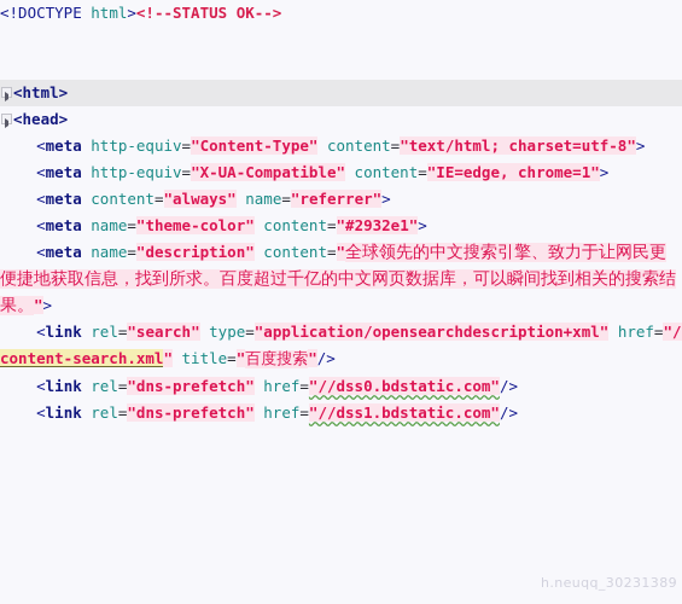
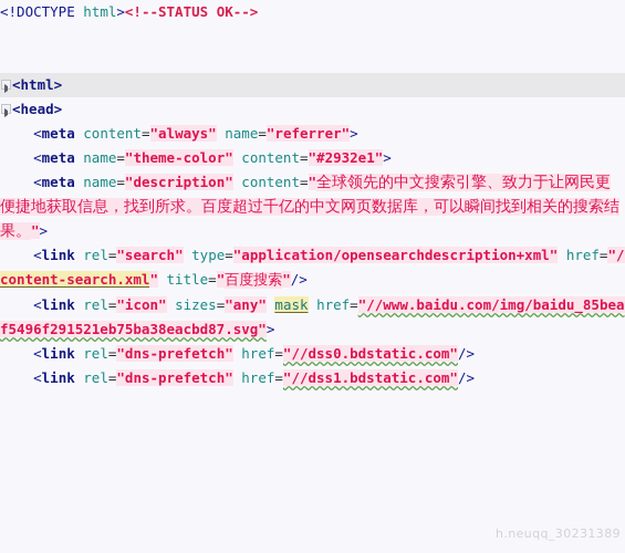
  <!DOCTYPE html><!--STATUS OK-->
  <html>
  <head>
- <meta http-equiv="Content-Type" content="text/html; charset=utf-8">
- <meta http-equiv="X-UA-Compatible" content="IE=edge, chrome=1">
  <meta content="always" name="referrer">
  <meta name="theme-color" content="#2932e1">
  <meta name="description" content="全球领先的中文搜索引擎、致力于让网民更便捷地获取信息，找到所求。百度超过千亿的中文网页数据库，可以瞬间找到相关的搜索结果。">
  <link rel="search" type="application/opensearchdescription+xml" href="/content-search.xml" title="百度搜索"/>
+ <link rel="icon" sizes="any" mask href="//www.baidu.com/img/baidu_85beaf5496f291521eb75ba38eacbd87.svg">
  <link rel="dns-prefetch" href="//dss0.bdstatic.com"/>
  <link rel="dns-prefetch" href="//dss1.bdstatic.com"/>
  h.neuqq_30231389
